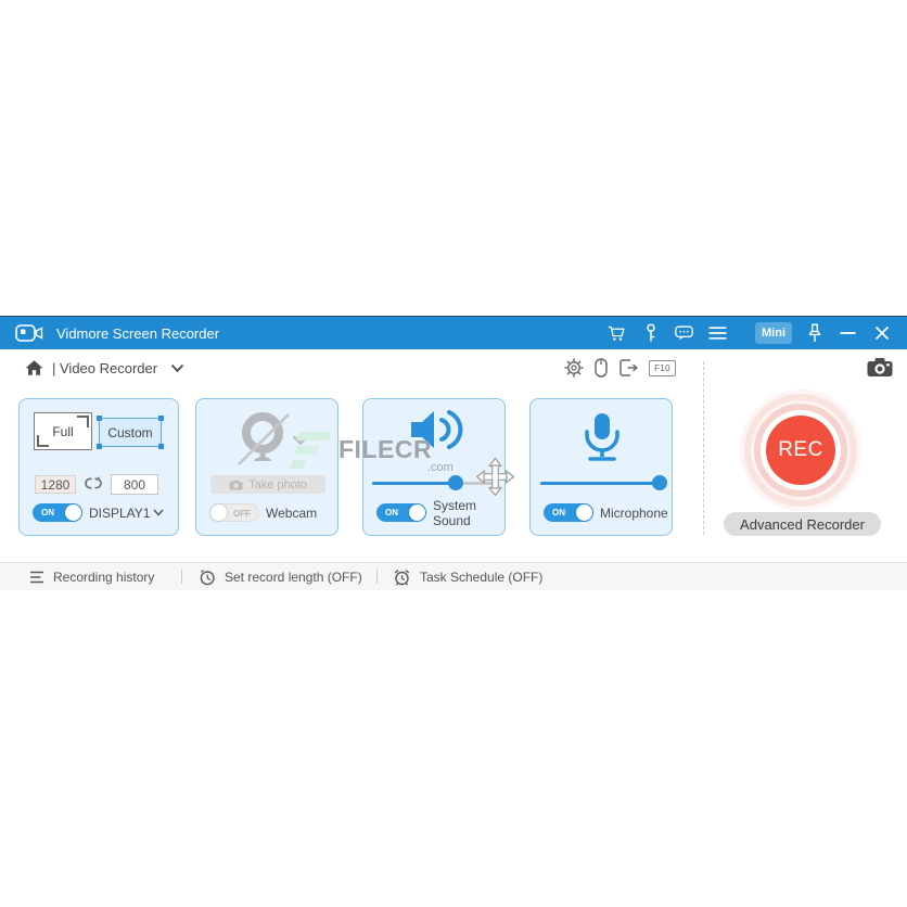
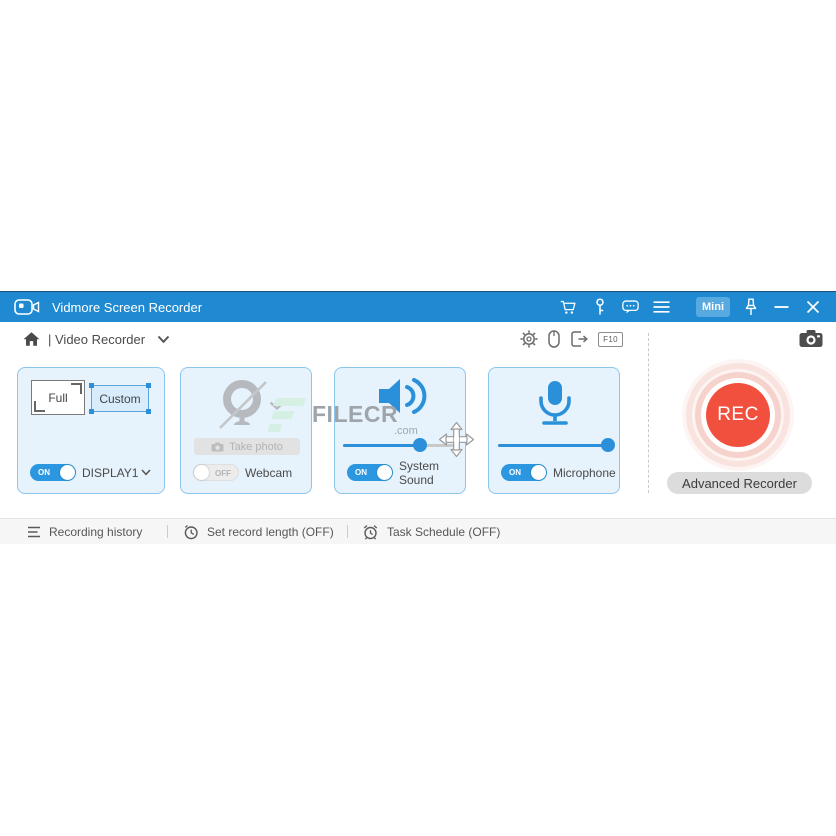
  Vidmore Screen Recorder
  Mini
  | Video Recorder
  F10
  Full
  Custom
- 1280
- 800
  ON
  DISPLAY1
  Take photo
  OFF
  Webcam
  ON
  System Sound
  ON
  Microphone
  REC
  Advanced Recorder
  Recording history
  Set record length (OFF)
  Task Schedule (OFF)
  FILECR
  .com
